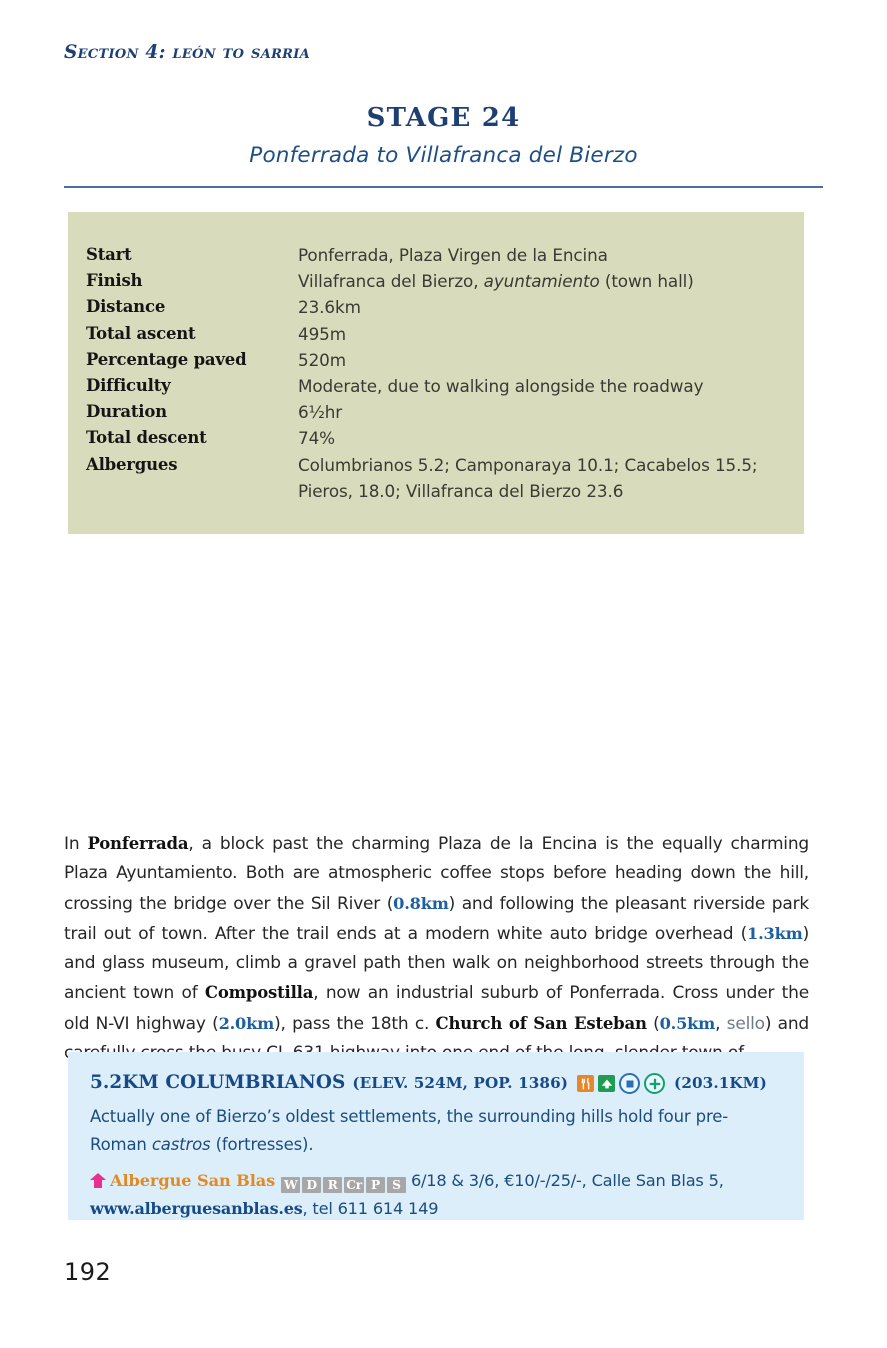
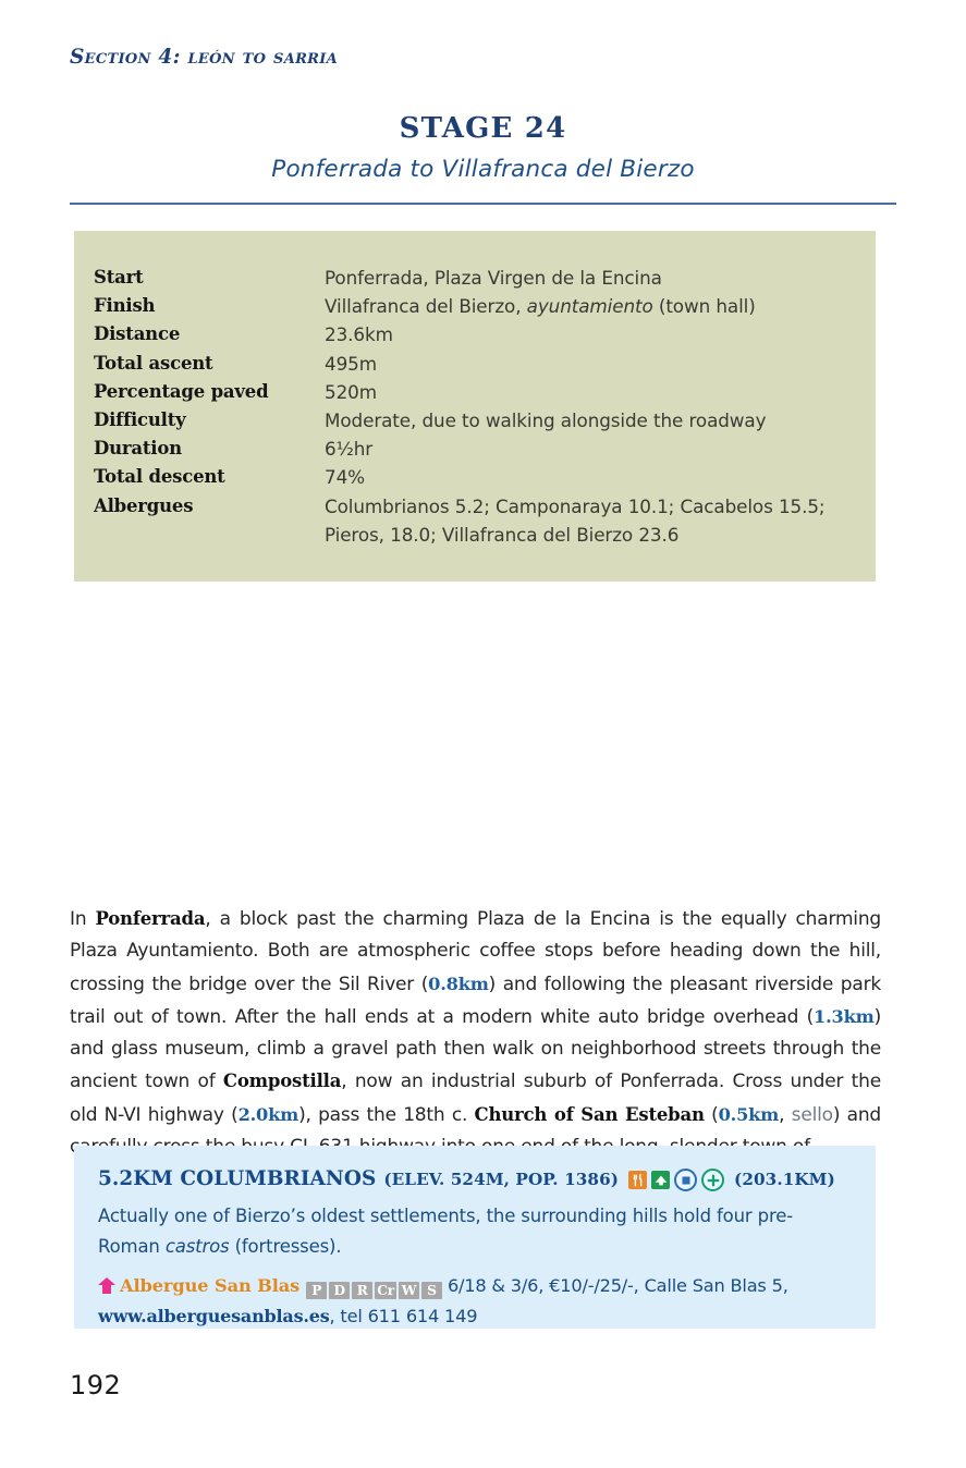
  section 4: león to sarria
  STAGE 24
  Ponferrada to Villafranca del Bierzo
  Start	Ponferrada, Plaza Virgen de la Encina
  Finish	Villafranca del Bierzo, ayuntamiento (town hall)
  Distance	23.6km
  Total ascent	495m
  Percentage paved	520m
  Difficulty	Moderate, due to walking alongside the roadway
  Duration	6½hr
  Total descent	74%
  Albergues	Columbrianos 5.2; Camponaraya 10.1; Cacabelos 15.5; Pieros, 18.0; Villafranca del Bierzo 23.6
- In Ponferrada, a block past the charming Plaza de la Encina is the equally charming Plaza Ayuntamiento. Both are atmospheric coffee stops before heading down the hill, crossing the bridge over the Sil River (0.8km) and following the pleasant riverside park trail out of town. After the trail ends at a modern white auto bridge overhead (1.3km) and glass museum, climb a gravel path then walk on neighborhood streets through the ancient town of Compostilla, now an industrial suburb of Ponferrada. Cross under the old N-VI highway (2.0km), pass the 18th c. Church of San Esteban (0.5km, sello) and
+ In Ponferrada, a block past the charming Plaza de la Encina is the equally charming Plaza Ayuntamiento. Both are atmospheric coffee stops before heading down the hill, crossing the bridge over the Sil River (0.8km) and following the pleasant riverside park trail out of town. After the hall ends at a modern white auto bridge overhead (1.3km) and glass museum, climb a gravel path then walk on neighborhood streets through the ancient town of Compostilla, now an industrial suburb of Ponferrada. Cross under the old N-VI highway (2.0km), pass the 18th c. Church of San Esteban (0.5km, sello) and
  5.2KM COLUMBRIANOS
  (ELEV. 524M, POP. 1386)
  (203.1KM)
  Actually one of Bierzo’s oldest settlements, the surrounding hills hold four pre-Roman castros (fortresses).
  Albergue San Blas
- W
+ P
  D
  R
  Cr
- P
+ W
  S
  6/18 & 3/6, €10/-/25/-, Calle San Blas 5,
  www.alberguesanblas.es, tel 611 614 149
  192
